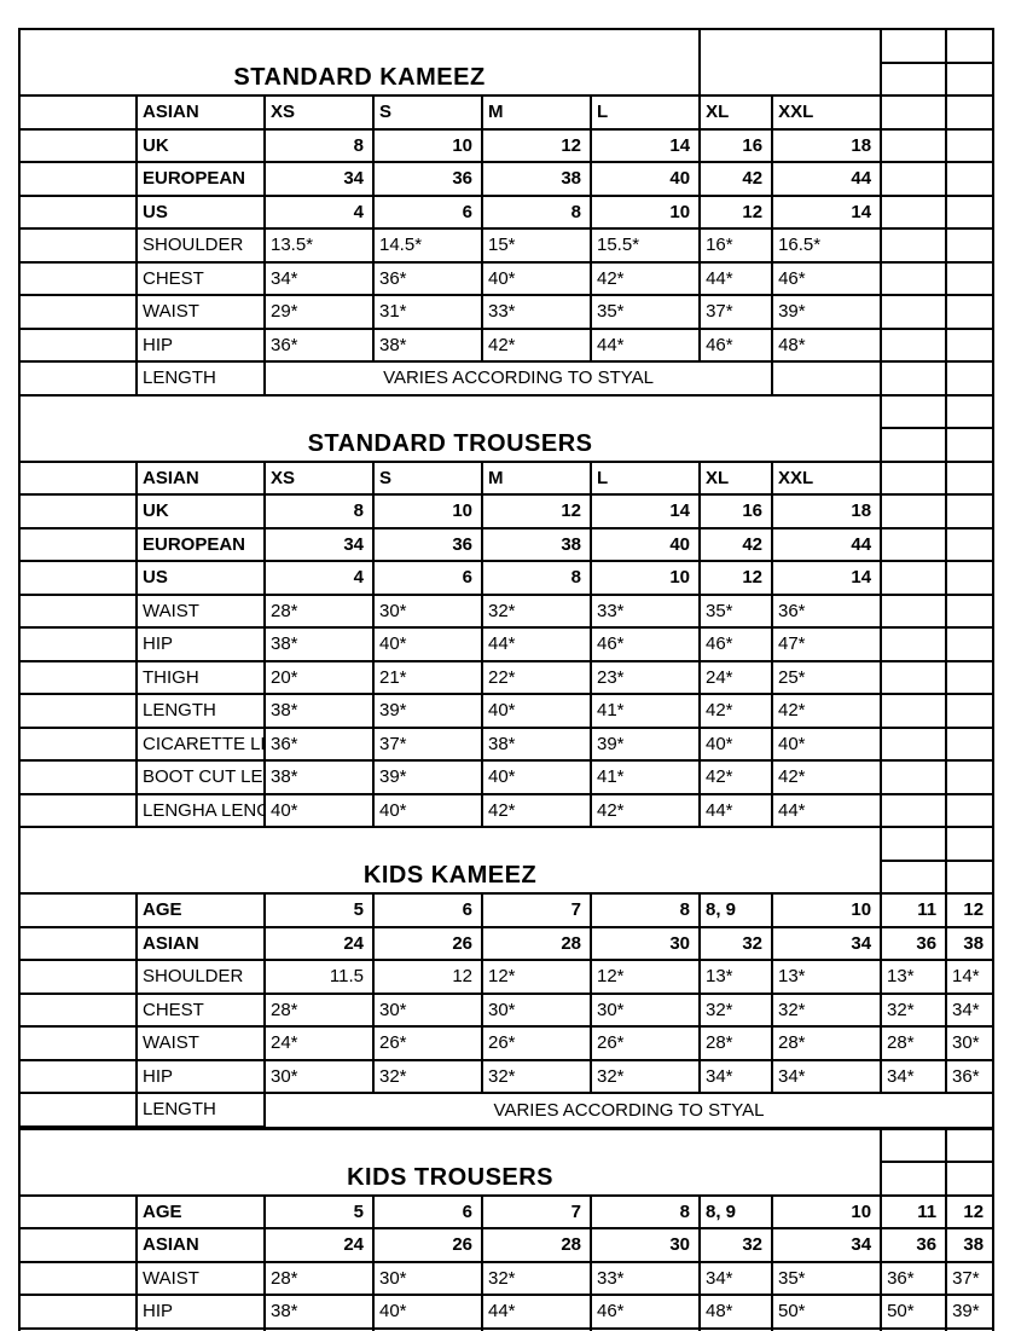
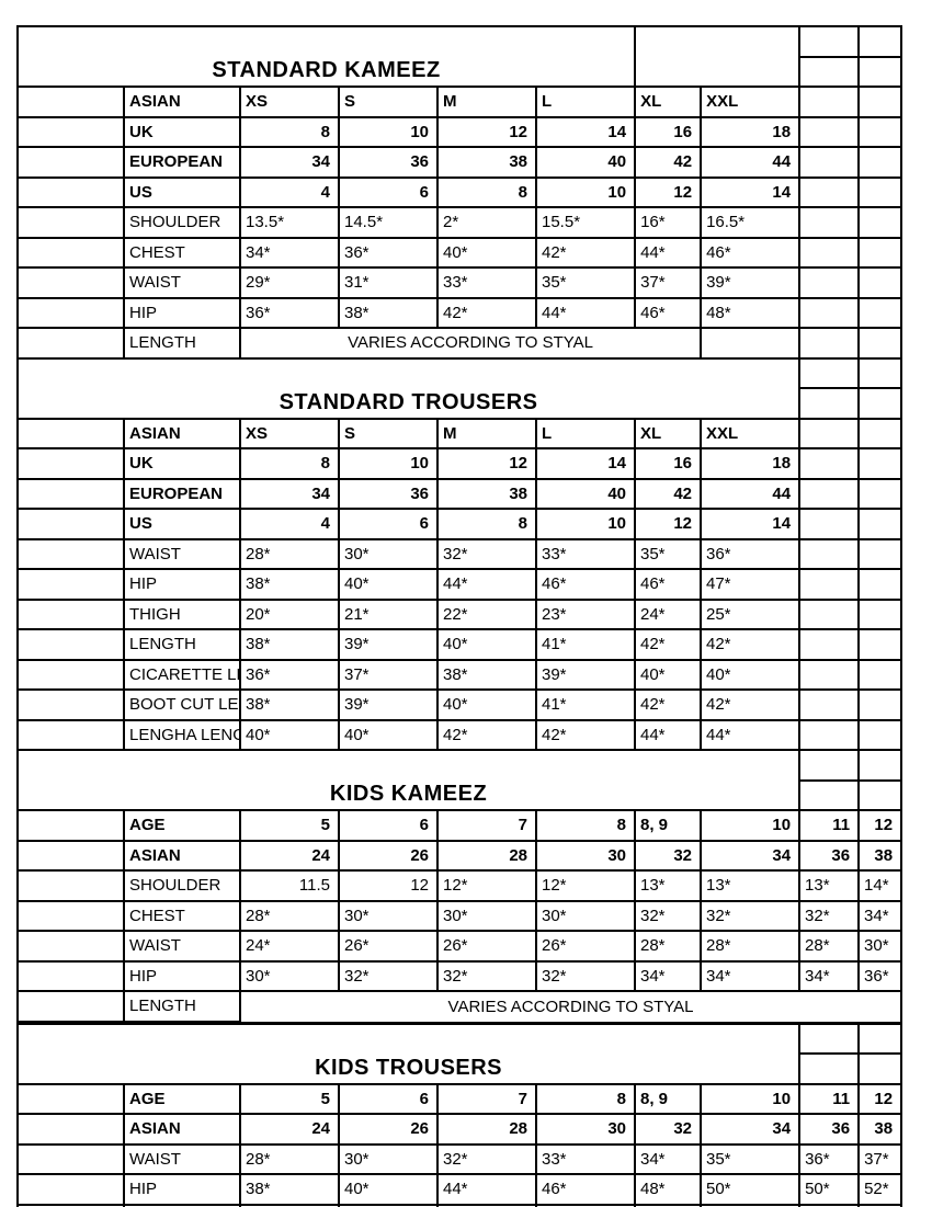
  STANDARD KAMEEZ
  	ASIAN	XS	S	M	L	XL	XXL
  	UK	8	10	12	14	16	18
  	EUROPEAN	34	36	38	40	42	44
  	US	4	6	8	10	12	14
- 	SHOULDER	13.5*	14.5*	15*	15.5*	16*	16.5*
+ 	SHOULDER	13.5*	14.5*	2*	15.5*	16*	16.5*
  	CHEST	34*	36*	40*	42*	44*	46*
  	WAIST	29*	31*	33*	35*	37*	39*
  	HIP	36*	38*	42*	44*	46*	48*
  	LENGTH	VARIES ACCORDING TO STYAL
  STANDARD TROUSERS
  	ASIAN	XS	S	M	L	XL	XXL
  	UK	8	10	12	14	16	18
  	EUROPEAN	34	36	38	40	42	44
  	US	4	6	8	10	12	14
  	WAIST	28*	30*	32*	33*	35*	36*
  	HIP	38*	40*	44*	46*	46*	47*
  	THIGH	20*	21*	22*	23*	24*	25*
  	LENGTH	38*	39*	40*	41*	42*	42*
  	CICARETTE L	36*	37*	38*	39*	40*	40*
  	BOOT CUT LE	38*	39*	40*	41*	42*	42*
  	LENGHA LENG	40*	40*	42*	42*	44*	44*
  KIDS KAMEEZ
  	AGE	5	6	7	8	8, 9	10	11	12
  	ASIAN	24	26	28	30	32	34	36	38
  	SHOULDER	11.5	12	12*	12*	13*	13*	13*	14*
  	CHEST	28*	30*	30*	30*	32*	32*	32*	34*
  	WAIST	24*	26*	26*	26*	28*	28*	28*	30*
  	HIP	30*	32*	32*	32*	34*	34*	34*	36*
  	LENGTH	VARIES ACCORDING TO STYAL
  KIDS TROUSERS
  	AGE	5	6	7	8	8, 9	10	11	12
  	ASIAN	24	26	28	30	32	34	36	38
  	WAIST	28*	30*	32*	33*	34*	35*	36*	37*
- 	HIP	38*	40*	44*	46*	48*	50*	50*	39*
+ 	HIP	38*	40*	44*	46*	48*	50*	50*	52*
